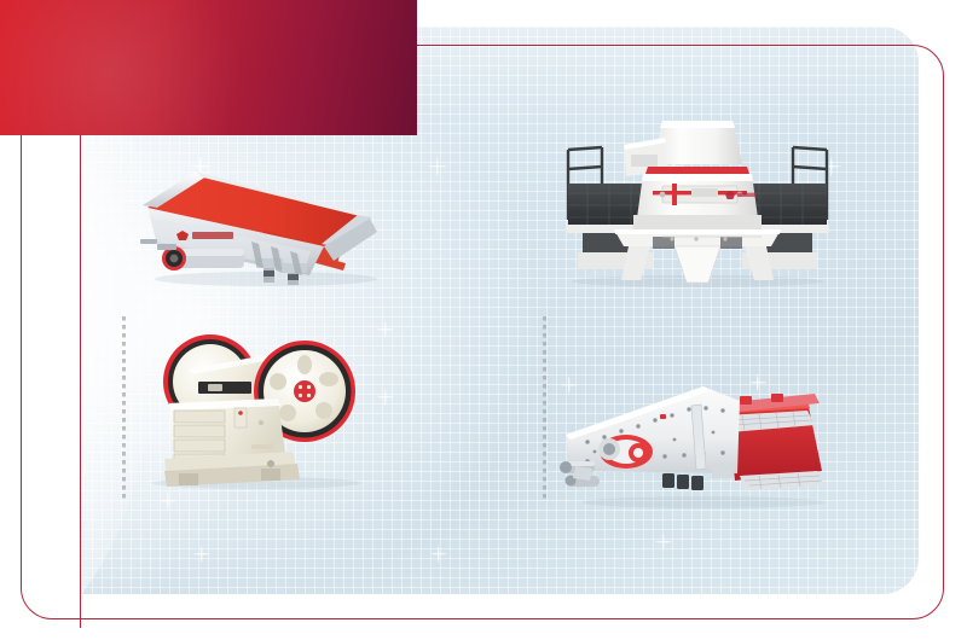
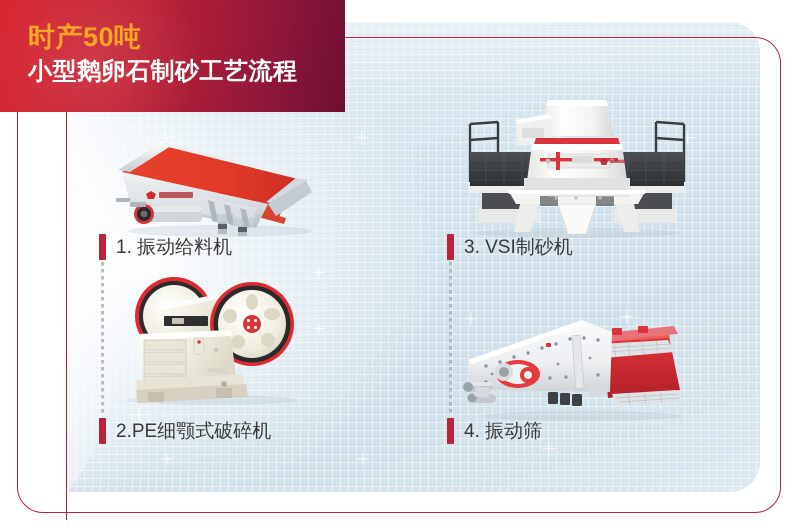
+ 1. 振动给料机
+ 2.PE细颚式破碎机
+ 3. VSI制砂机
+ 4. 振动筛
+ 时产50吨
+ 小型鹅卵石制砂工艺流程
